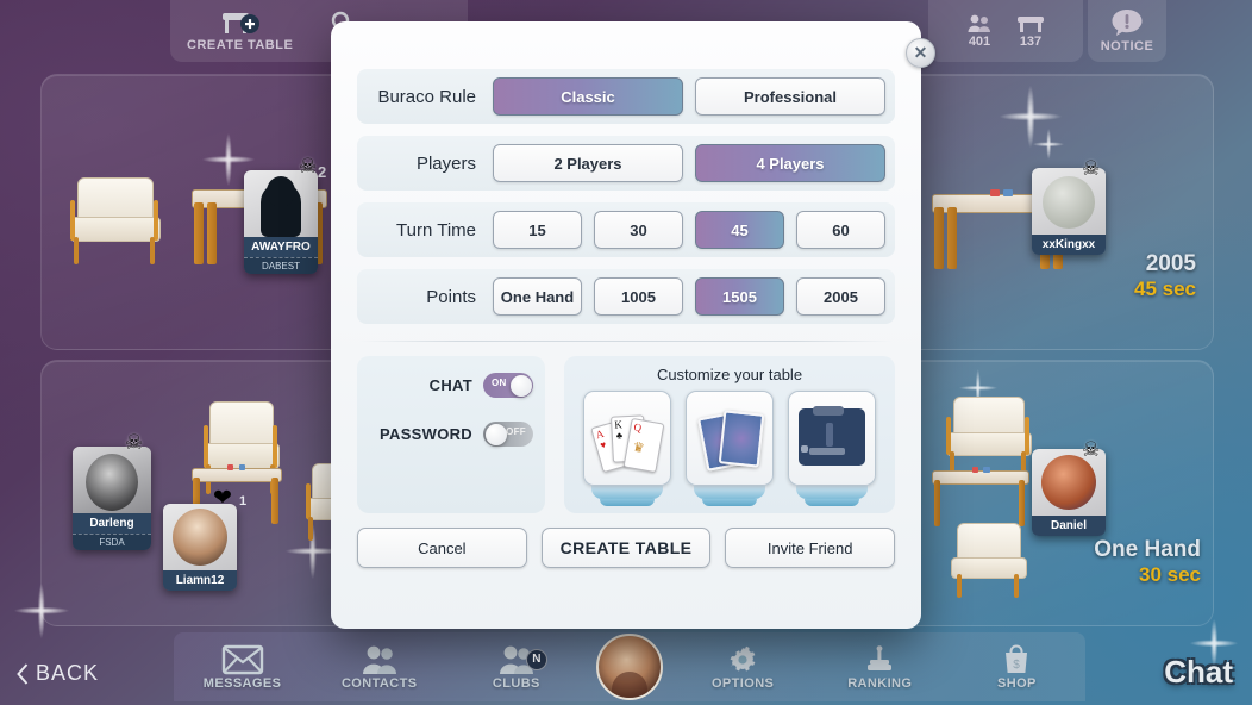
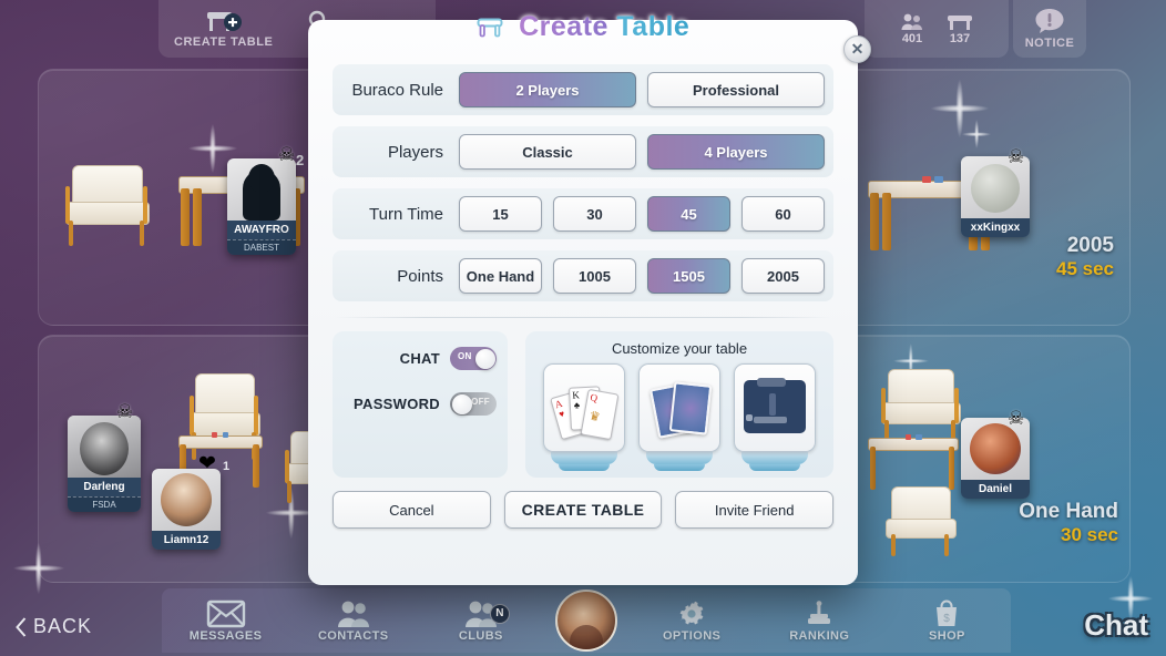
  AWAYFRO
  DABEST
  ☠
  2
  xxKingxx
  ☠
  2005
  45 sec
  Darleng
  FSDA
  ☠
  Liamn12
  ❤
  1
  Daniel
  ☠
  One Hand
  30 sec
  CREATE TABLE
  401
  137
  NOTICE
  BACK
  MESSAGES
  CONTACTS
  N
  CLUBS
  OPTIONS
  RANKING
  $
  SHOP
  Chat
+ Create Table
  ✕
  Buraco Rule
- Classic
+ 2 Players
  Professional
  Players
- 2 Players
+ Classic
  4 Players
  Turn Time
  15
  30
  45
  60
  Points
  One Hand
  1005
  1505
  2005
  CHAT
  ON
  PASSWORD
  OFF
  Customize your table
  Cancel
  CREATE TABLE
  Invite Friend
